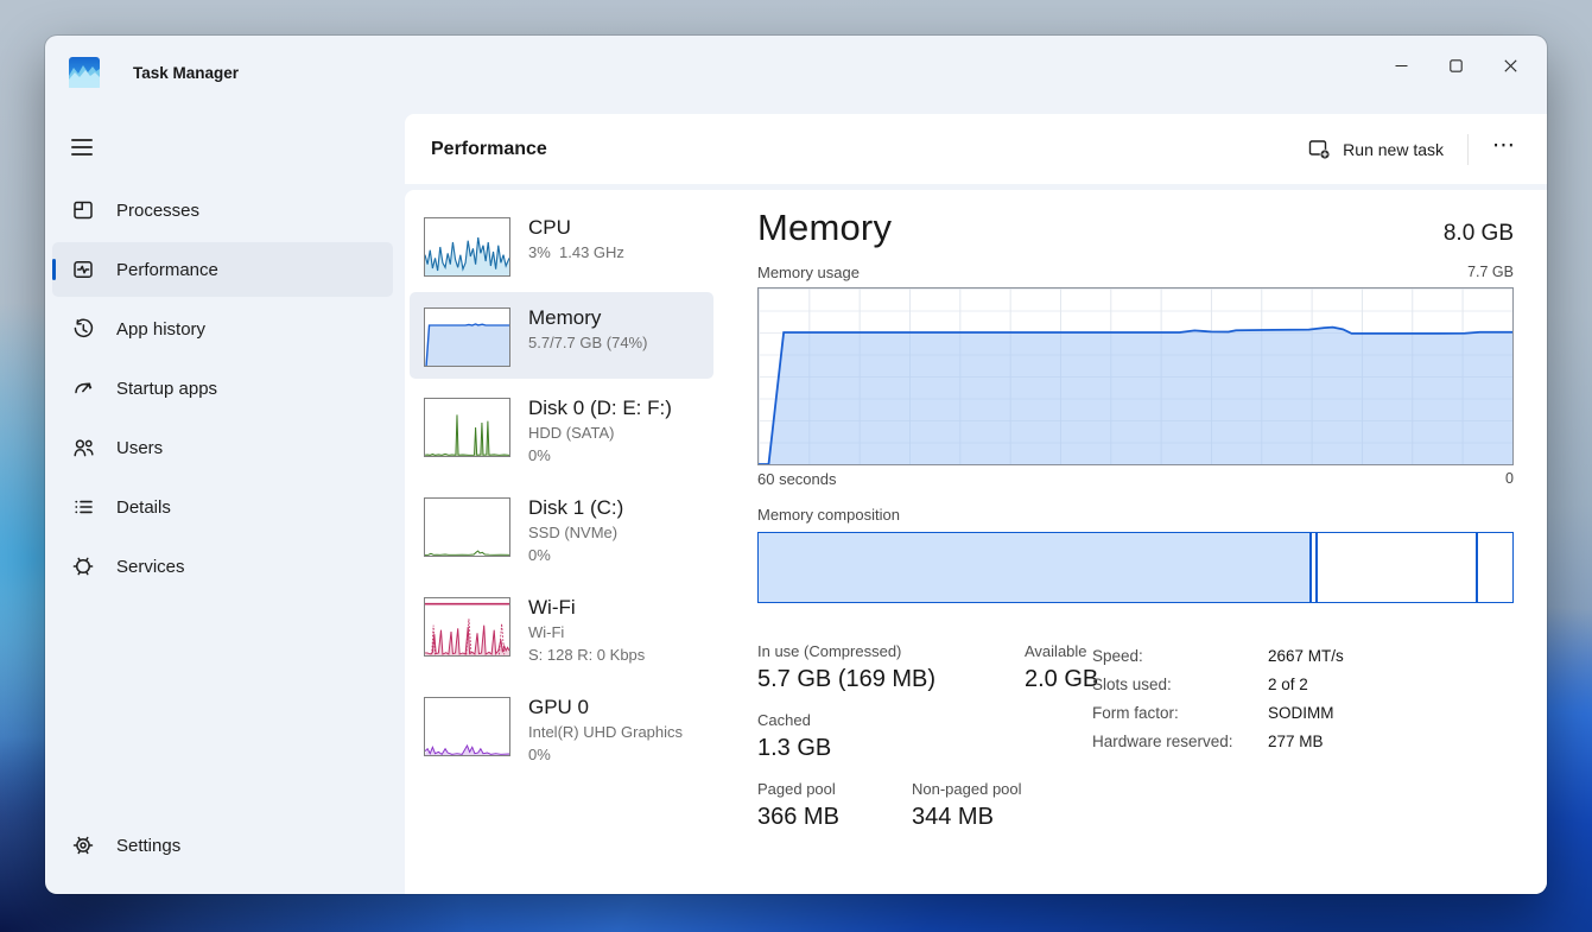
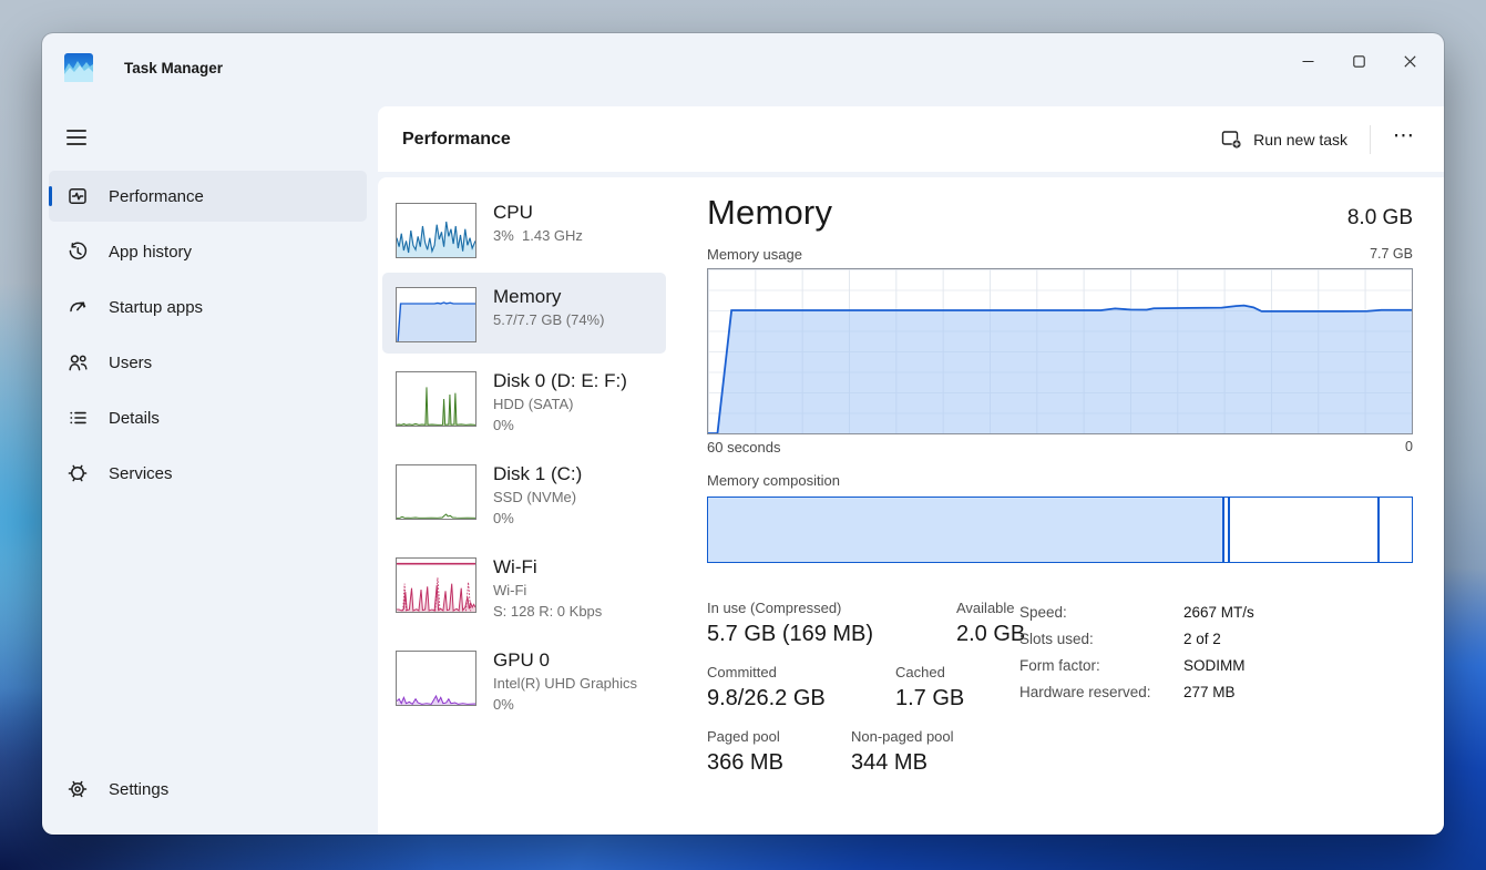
  Task Manager
- Processes
  Performance
  App history
  Startup apps
  Users
  Details
  Services
  Settings
  Performance
  Run new task
  ⋯
  CPU
  3% 1.43 GHz
  Memory
  5.7/7.7 GB (74%)
  Disk 0 (D: E: F:)
  HDD (SATA)
  0%
  Disk 1 (C:)
  SSD (NVMe)
  0%
  Wi-Fi
  Wi-Fi
  S: 128 R: 0 Kbps
  GPU 0
  Intel(R) UHD Graphics
  0%
  Memory
  8.0 GB
  Memory usage
  7.7 GB
  60 seconds
  0
  Memory composition
  In use (Compressed)
  5.7 GB (169 MB)
  Available
  2.0 GB
+ Committed
+ 9.8/26.2 GB
  Cached
- 1.3 GB
+ 1.7 GB
  Paged pool
  366 MB
  Non-paged pool
  344 MB
  Speed:
  2667 MT/s
  Slots used:
  2 of 2
  Form factor:
  SODIMM
  Hardware reserved:
  277 MB
